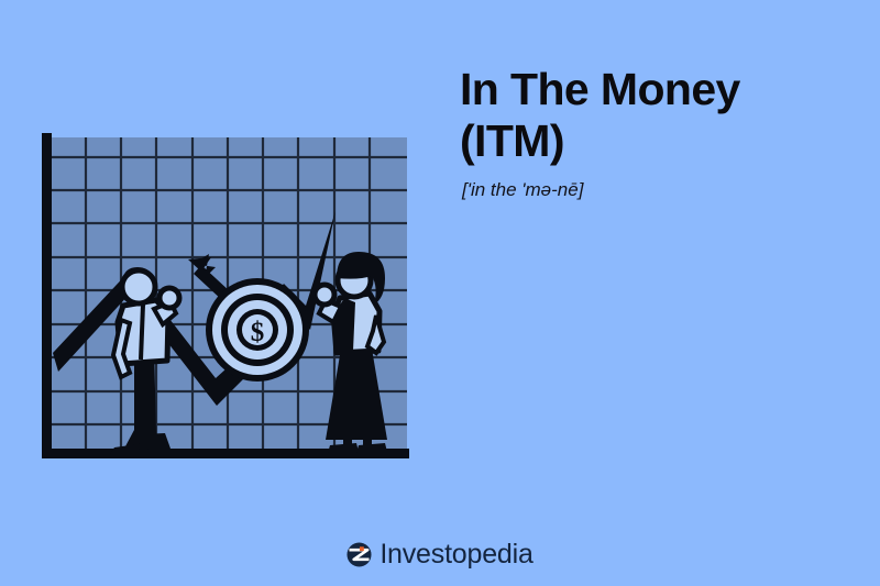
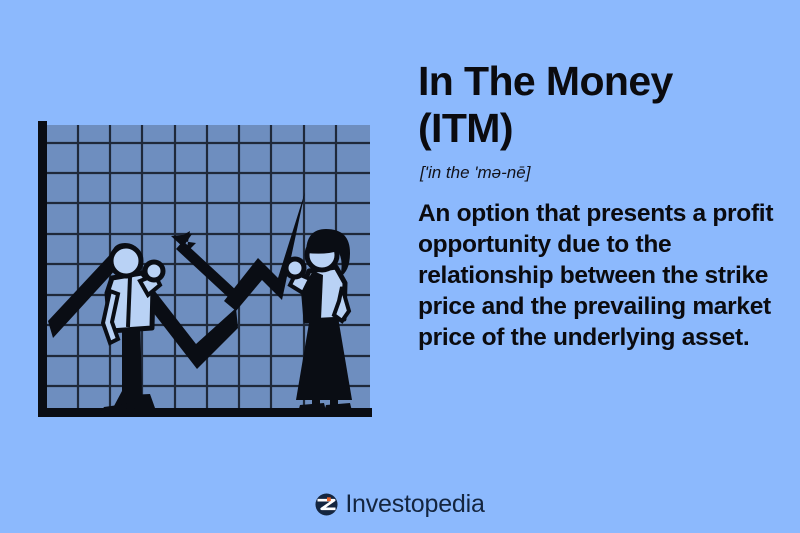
- $
  In The Money
  (ITM)
  ['in the 'mə-nē]
+ An option that presents a profit opportunity due to the relationship between the strike price and the prevailing market price of the underlying asset.
  Investopedia
